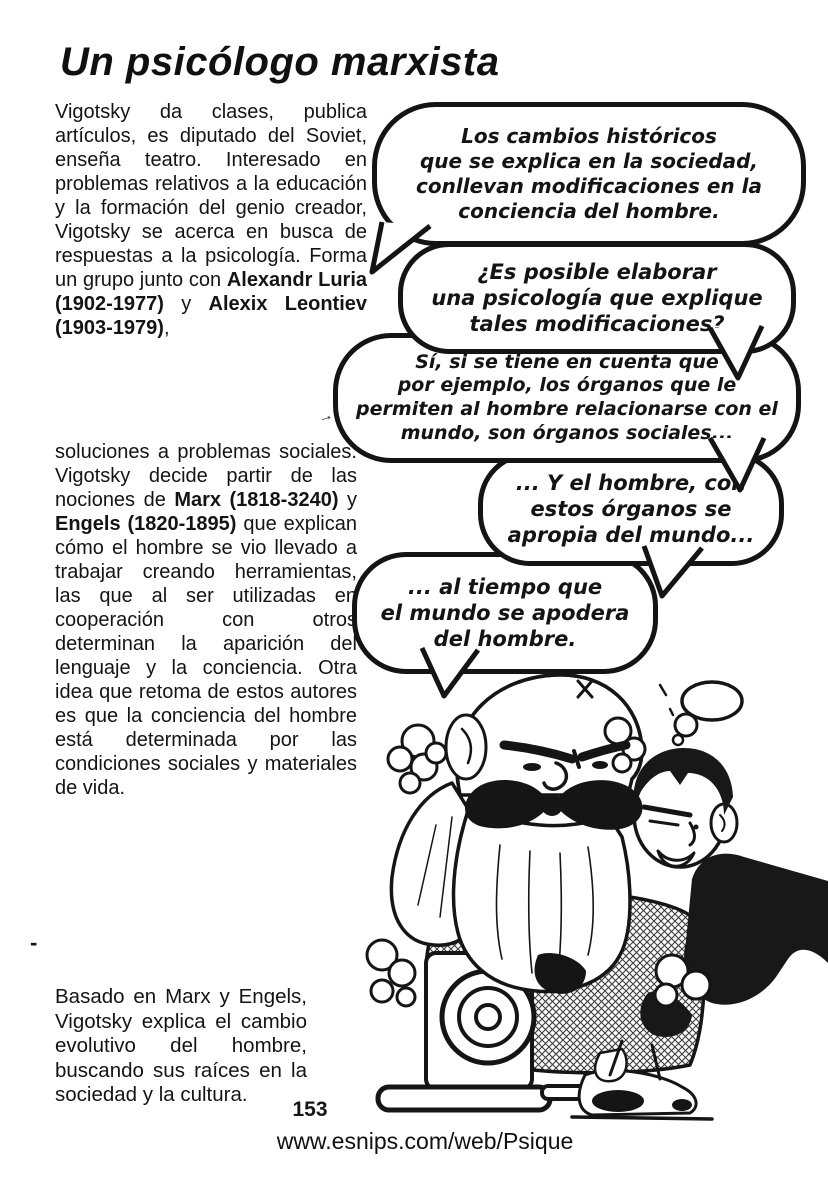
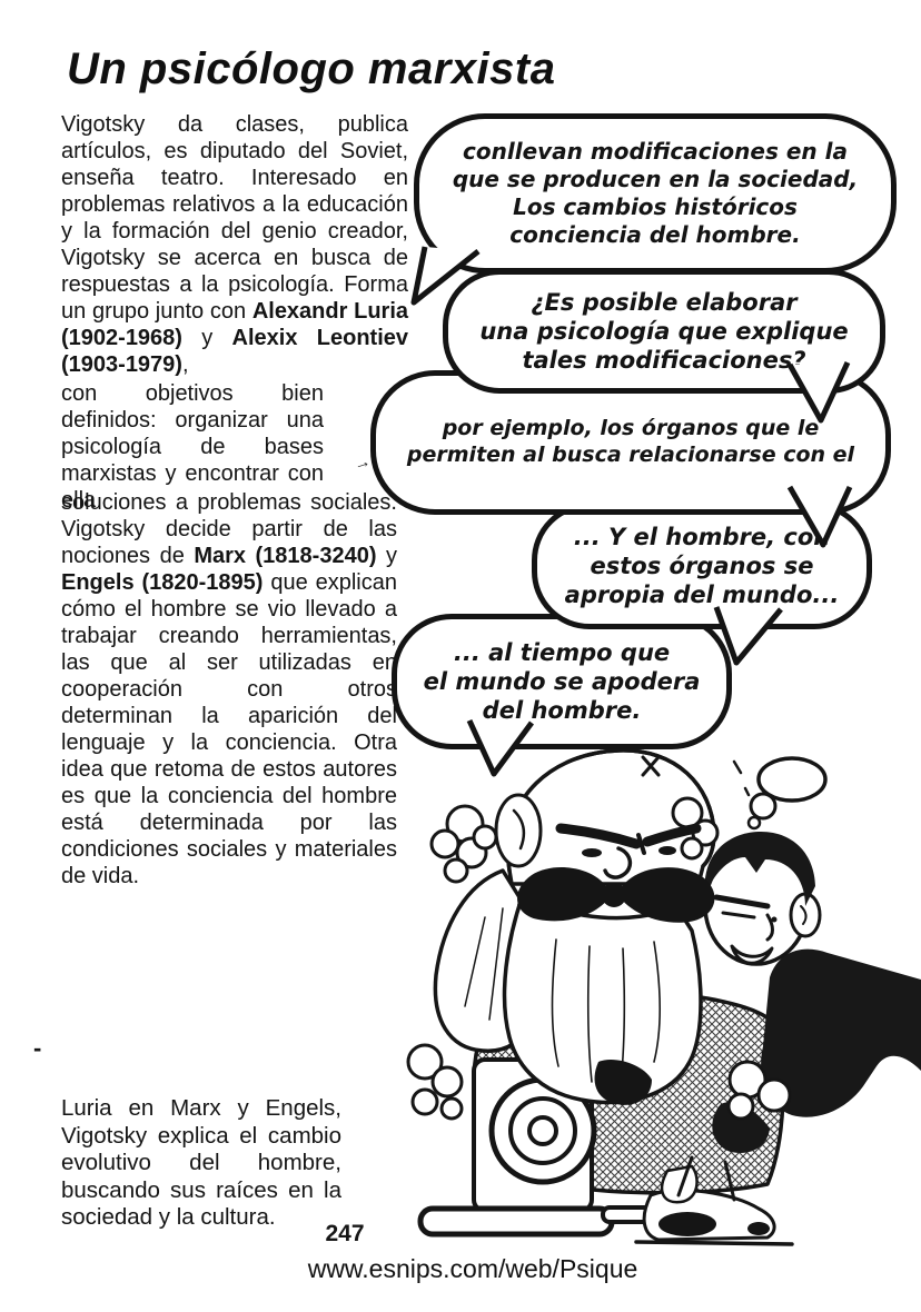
  Un psicólogo marxista
- Vigotsky da clases, publica artículos, es diputado del Soviet, enseña teatro. Interesado en problemas relativos a la educación y la formación del genio creador, Vigotsky se acerca en busca de respuestas a la psicología. Forma un grupo junto con Alexandr Luria (1902-1977) y Alexix Leontiev (1903-1979),
+ Vigotsky da clases, publica artículos, es diputado del Soviet, enseña teatro. Interesado en problemas relativos a la educación y la formación del genio creador, Vigotsky se acerca en busca de respuestas a la psicología. Forma un grupo junto con Alexandr Luria (1902-1968) y Alexix Leontiev (1903-1979),
+ con objetivos bien definidos: organizar una psicología de bases marxistas y encontrar con ella
  soluciones a problemas sociales. Vigotsky decide partir de las nociones de Marx (1818-3240) y Engels (1820-1895) que explican cómo el hombre se vio llevado a trabajar creando herramientas, las que al ser utilizadas en cooperación con otro determinan la aparición del lenguaje y la conciencia. Otra idea que retoma de estos autores es que la conciencia del hombre está determinada por las condiciones sociales y materiales de vida.
- Basado en Marx y Engels, Vigotsky explica el cambio evolutivo del hombre, buscando sus raíces en la sociedad y la cultura.
+ Luria en Marx y Engels, Vigotsky explica el cambio evolutivo del hombre, buscando sus raíces en la sociedad y la cultura.
  -
- Los cambios históricos
+ conllevan modificaciones en la
- que se explica en la sociedad,
+ que se producen en la sociedad,
- conllevan modificaciones en la
+ Los cambios históricos
  conciencia del hombre.
  ¿Es posible elaborar
  una psicología que explique
  tales modificaciones?
- Sí, si se tiene en cuenta que
  por ejemplo, los órganos que le
- permiten al hombre relacionarse con el
+ permiten al busca relacionarse con el
- mundo, son órganos sociales...
  ... Y el hombre, co
  estos órganos se
  apropia del mundo...
  ... al tiempo que
  el mundo se apodera
  del hombre.
- 153
+ 247
  www.esnips.com/web/Psique
